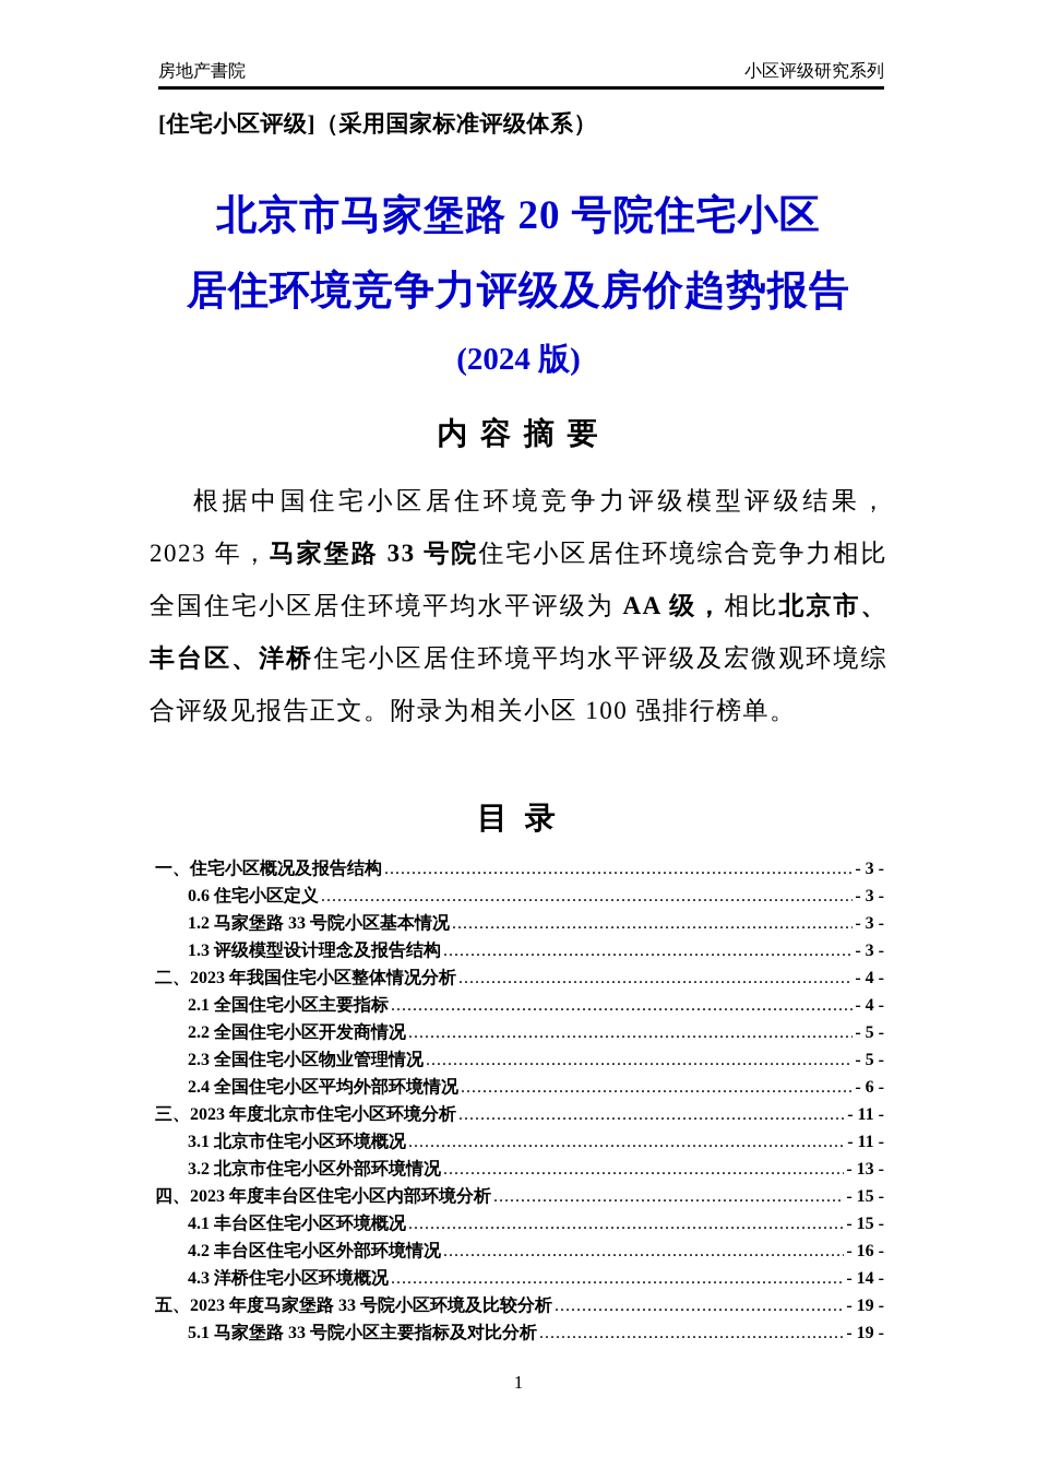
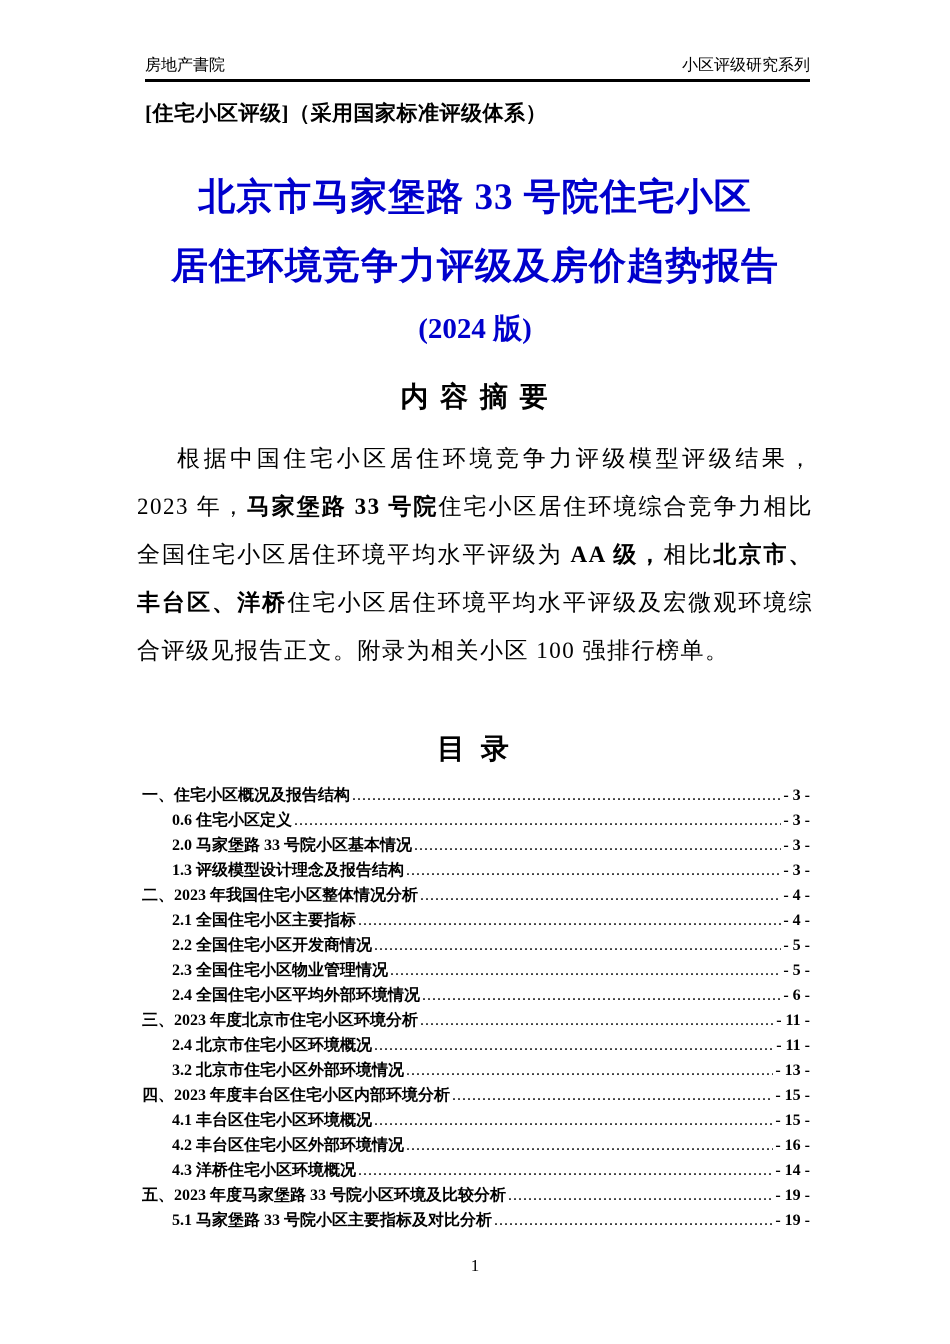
  房地产書院
  小区评级研究系列
  [住宅小区评级]（采用国家标准评级体系）
- 北京市马家堡路 20 号院住宅小区
+ 北京市马家堡路 33 号院住宅小区
  居住环境竞争力评级及房价趋势报告
  (2024 版)
  内 容 摘 要
  根据中国住宅小区居住环境竞争力评级模型评级结果，2023 年，马家堡路 33 号院住宅小区居住环境综合竞争力相比全国住宅小区居住环境平均水平评级为 AA 级，相比北京市、丰台区、洋桥住宅小区居住环境平均水平评级及宏微观环境综合评级见报告正文。附录为相关小区 100 强排行榜单。
  目 录
  一、住宅小区概况及报告结构
  - 3 -
  0.6 住宅小区定义
  - 3 -
- 1.2 马家堡路 33 号院小区基本情况
+ 2.0 马家堡路 33 号院小区基本情况
  - 3 -
  1.3 评级模型设计理念及报告结构
  - 3 -
  二、2023 年我国住宅小区整体情况分析
  - 4 -
  2.1 全国住宅小区主要指标
  - 4 -
  2.2 全国住宅小区开发商情况
  - 5 -
  2.3 全国住宅小区物业管理情况
  - 5 -
  2.4 全国住宅小区平均外部环境情况
  - 6 -
  三、2023 年度北京市住宅小区环境分析
  - 11 -
- 3.1 北京市住宅小区环境概况
+ 2.4 北京市住宅小区环境概况
  - 11 -
  3.2 北京市住宅小区外部环境情况
  - 13 -
  四、2023 年度丰台区住宅小区内部环境分析
  - 15 -
  4.1 丰台区住宅小区环境概况
  - 15 -
  4.2 丰台区住宅小区外部环境情况
  - 16 -
  4.3 洋桥住宅小区环境概况
  - 14 -
  五、2023 年度马家堡路 33 号院小区环境及比较分析
  - 19 -
  5.1 马家堡路 33 号院小区主要指标及对比分析
  - 19 -
  1
